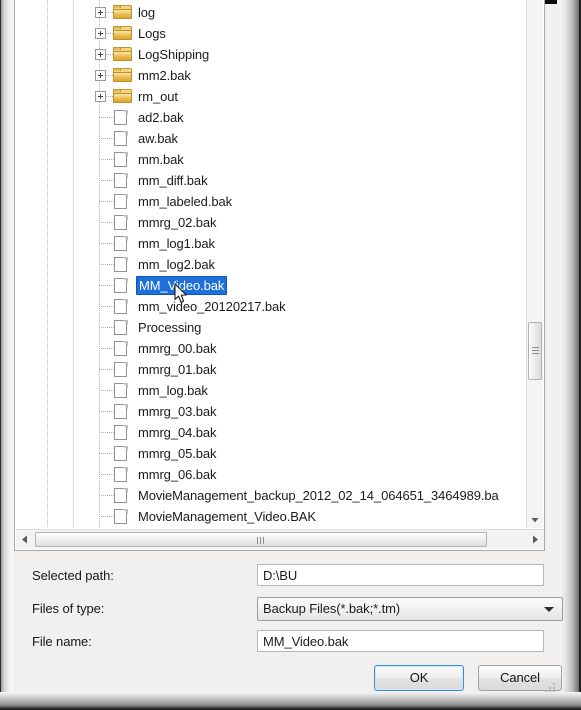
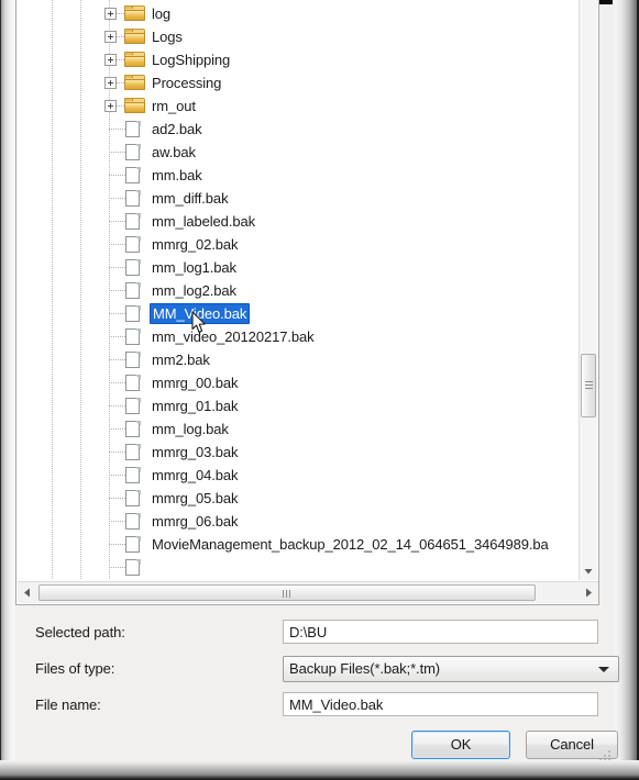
  log
  Logs
  LogShipping
- mm2.bak
+ Processing
  rm_out
  ad2.bak
  aw.bak
  mm.bak
  mm_diff.bak
  mm_labeled.bak
  mmrg_02.bak
  mm_log1.bak
  mm_log2.bak
  MM_Video.bak
  mm_video_20120217.bak
- Processing
+ mm2.bak
  mmrg_00.bak
  mmrg_01.bak
  mm_log.bak
  mmrg_03.bak
  mmrg_04.bak
  mmrg_05.bak
  mmrg_06.bak
  MovieManagement_backup_2012_02_14_064651_3464989.ba
- MovieManagement_Video.BAK
  Selected path:
  D:\BU
  Files of type:
  Backup Files(*.bak;*.tm)
  File name:
  MM_Video.bak
  OK
  Cancel
